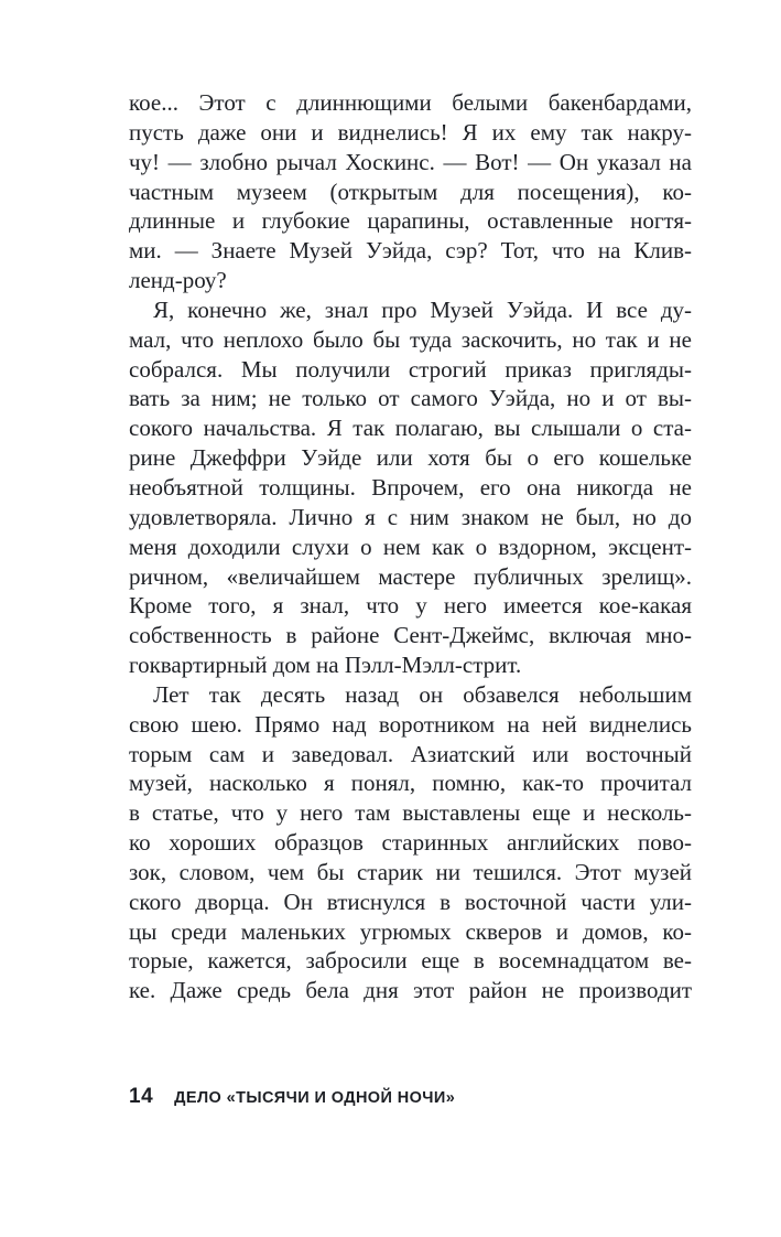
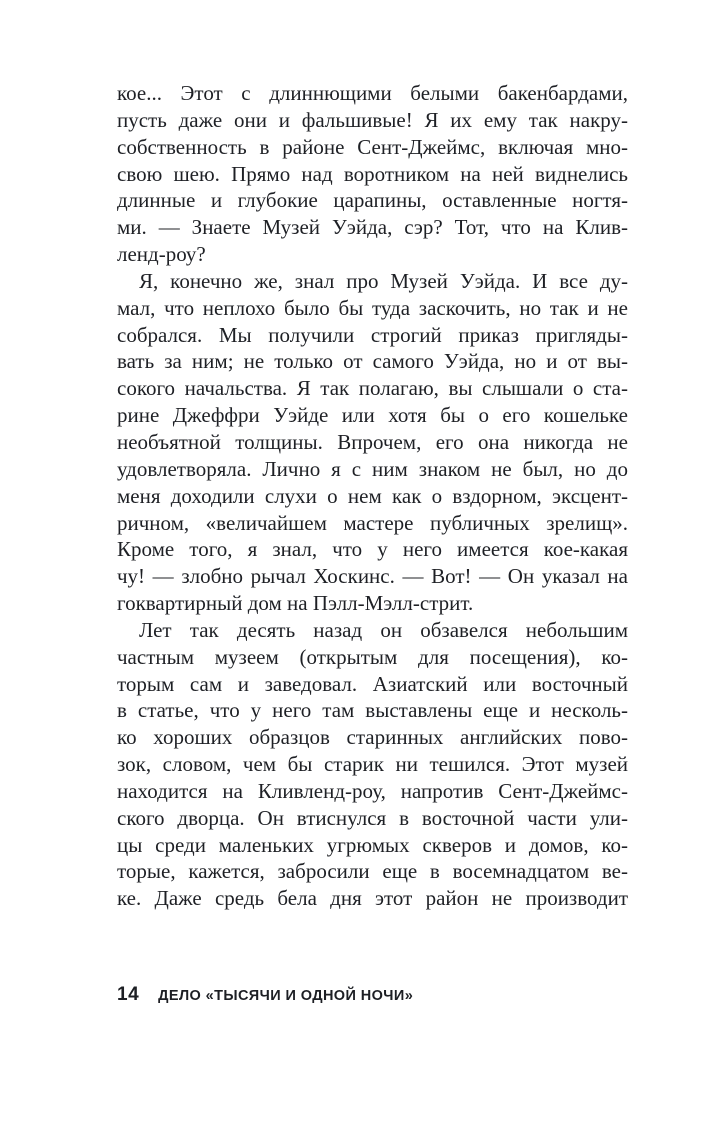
  кое... Этот с длиннющими белыми бакенбардами,
- пусть даже они и виднелись! Я их ему так накру-
+ пусть даже они и фальшивые! Я их ему так накру-
- чу! — злобно рычал Хоскинс. — Вот! — Он указал на
+ собственность в районе Сент-Джеймс, включая мно-
- частным музеем (открытым для посещения), ко-
+ свою шею. Прямо над воротником на ней виднелись
  длинные и глубокие царапины, оставленные ногтя-
  ми. — Знаете Музей Уэйда, сэр? Тот, что на Клив-
  ленд-роу?
  Я, конечно же, знал про Музей Уэйда. И все ду-
  мал, что неплохо было бы туда заскочить, но так и не
  собрался. Мы получили строгий приказ пригляды-
  вать за ним; не только от самого Уэйда, но и от вы-
  сокого начальства. Я так полагаю, вы слышали о ста-
  рине Джеффри Уэйде или хотя бы о его кошельке
  необъятной толщины. Впрочем, его она никогда не
  удовлетворяла. Лично я с ним знаком не был, но до
  меня доходили слухи о нем как о вздорном, эксцент-
  ричном, «величайшем мастере публичных зрелищ».
  Кроме того, я знал, что у него имеется кое-какая
- собственность в районе Сент-Джеймс, включая мно-
+ чу! — злобно рычал Хоскинс. — Вот! — Он указал на
  гоквартирный дом на Пэлл-Мэлл-стрит.
  Лет так десять назад он обзавелся небольшим
- свою шею. Прямо над воротником на ней виднелись
+ частным музеем (открытым для посещения), ко-
  торым сам и заведовал. Азиатский или восточный
- музей, насколько я понял, помню, как-то прочитал
  в статье, что у него там выставлены еще и несколь-
  ко хороших образцов старинных английских пово-
  зок, словом, чем бы старик ни тешился. Этот музей
+ находится на Кливленд-роу, напротив Сент-Джеймс-
  ского дворца. Он втиснулся в восточной части ули-
  цы среди маленьких угрюмых скверов и домов, ко-
  торые, кажется, забросили еще в восемнадцатом ве-
  ке. Даже средь бела дня этот район не производит
  14
  ДЕЛО «ТЫСЯЧИ И ОДНОЙ НОЧИ»
